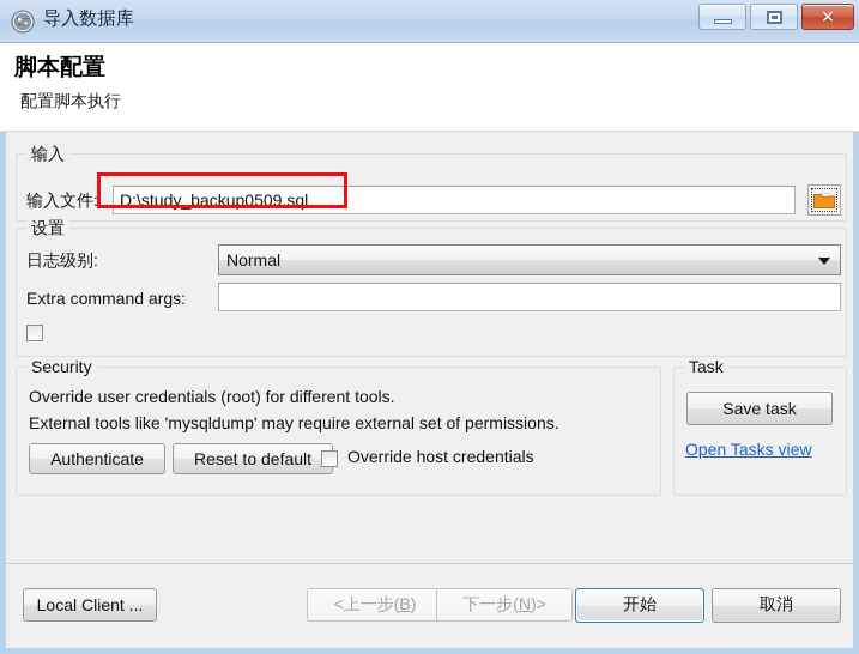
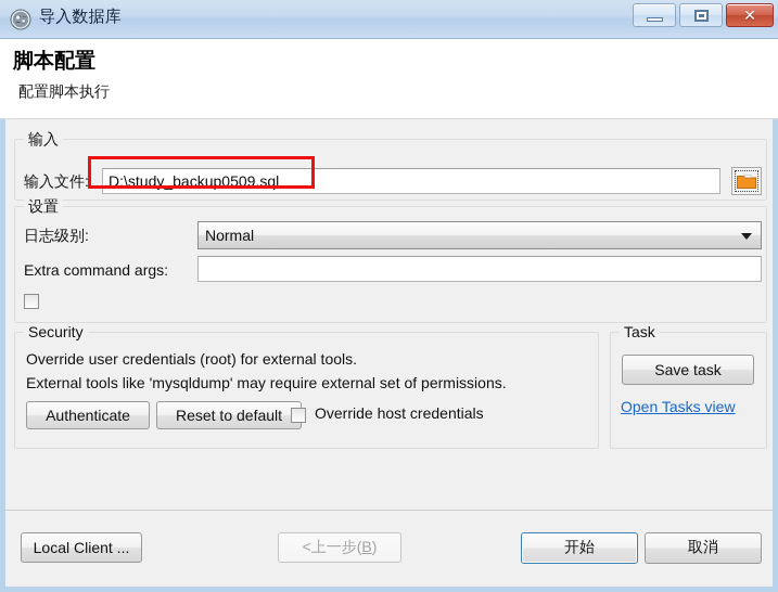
  导入数据库
  ✕
  脚本配置
  配置脚本执行
  输入
  输入文件:
  D:\study_backup0509.sql
  设置
  日志级别:
  Normal
  Extra command args:
  Security
- Override user credentials (root) for different tools.
+ Override user credentials (root) for external tools.
  External tools like 'mysqldump' may require external set of permissions.
  Authenticate
  Reset to default
  Override host credentials
  Task
  Save task
  Open Tasks view
  Local Client ...
  <上一步(B)
- 下一步(N)>
  开始
  取消
